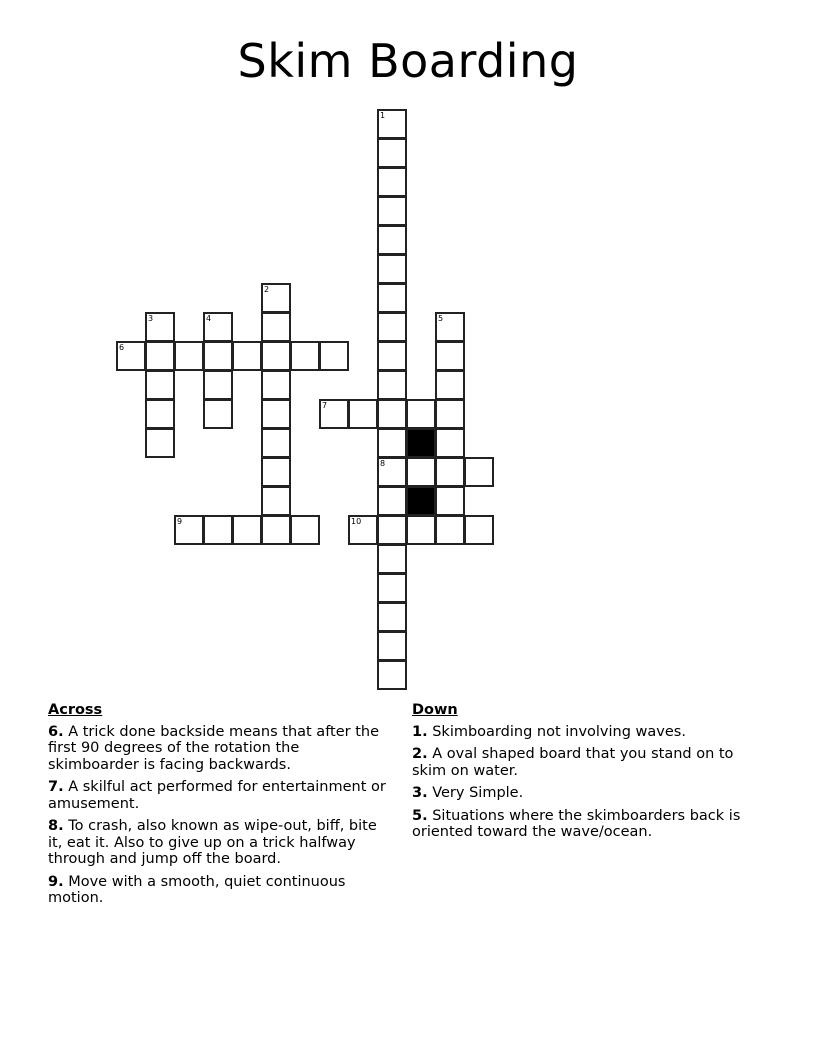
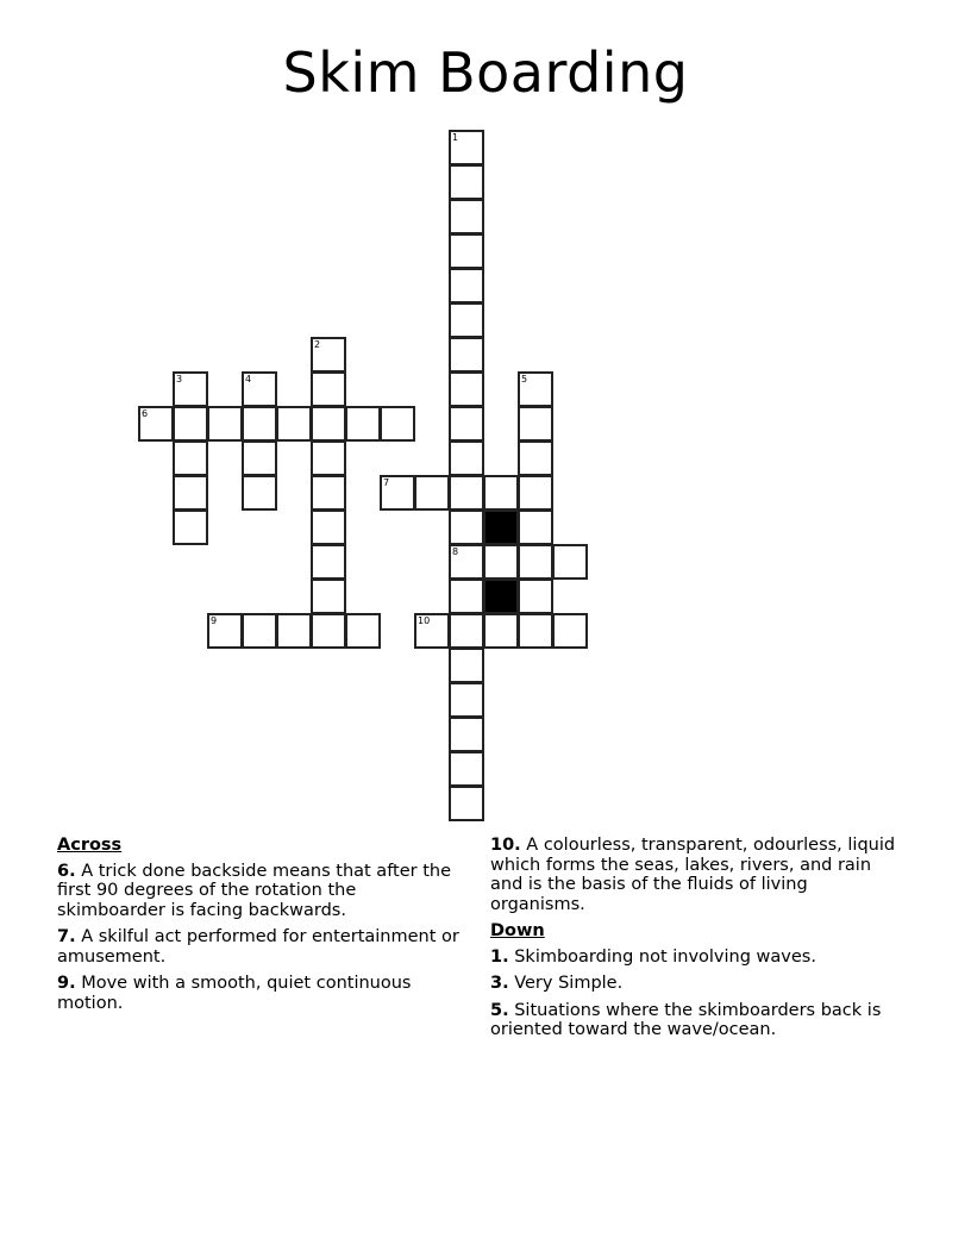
  Skim Boarding
  1
  8
  2
  3
  4
  5
  6
  7
  9
  10
  Across
  6. A trick done backside means that after the first 90 degrees of the rotation the skimboarder is facing backwards.
  7. A skilful act performed for entertainment or amusement.
- 8. To crash, also known as wipe-out, biff, bite it, eat it. Also to give up on a trick halfway through and jump off the board.
  9. Move with a smooth, quiet continuous motion.
+ 10. A colourless, transparent, odourless, liquid which forms the seas, lakes, rivers, and rain and is the basis of the fluids of living organisms.
  Down
  1. Skimboarding not involving waves.
- 2. A oval shaped board that you stand on to skim on water.
  3. Very Simple.
  5. Situations where the skimboarders back is oriented toward the wave/ocean.
